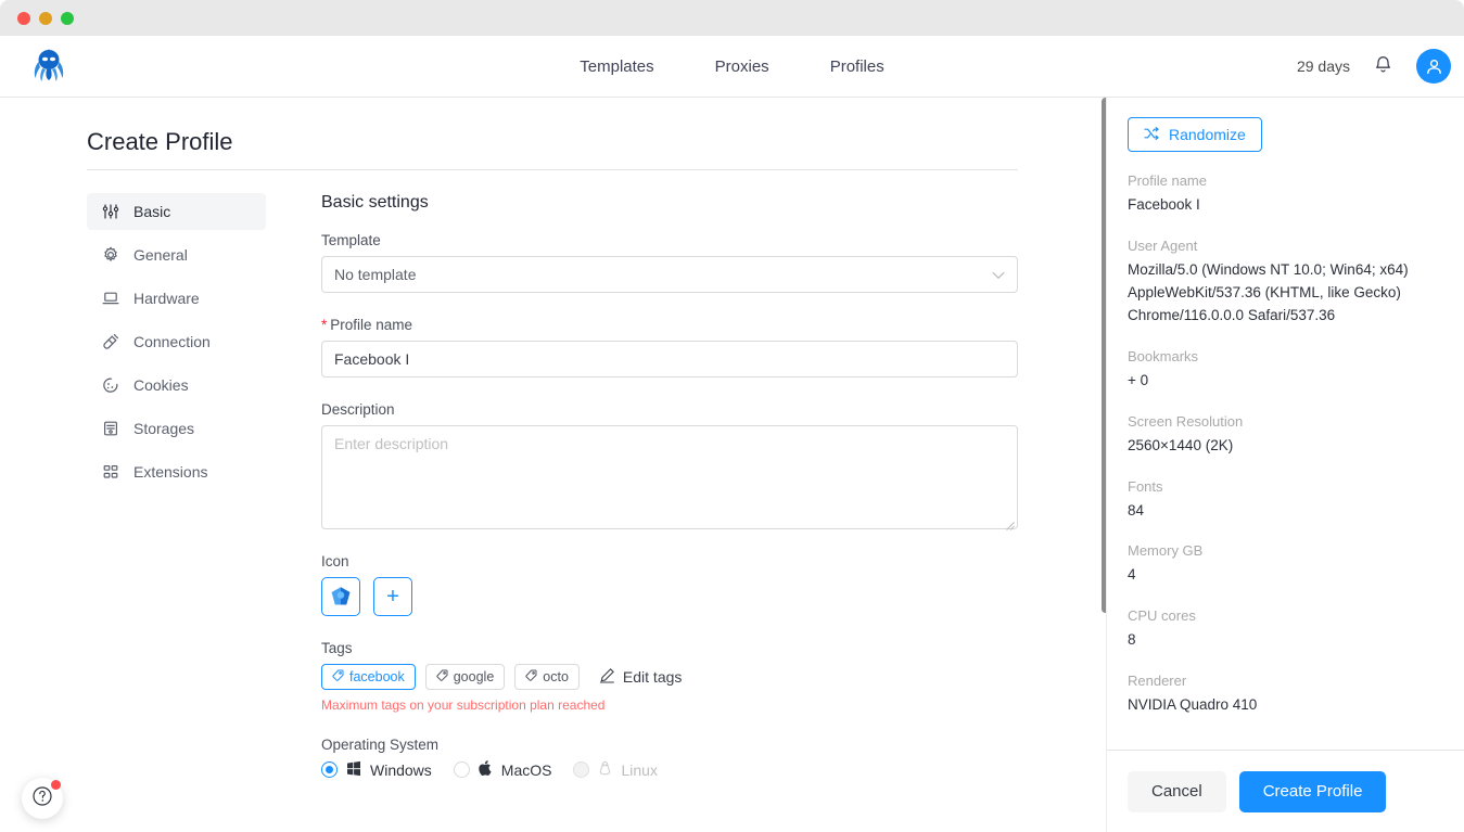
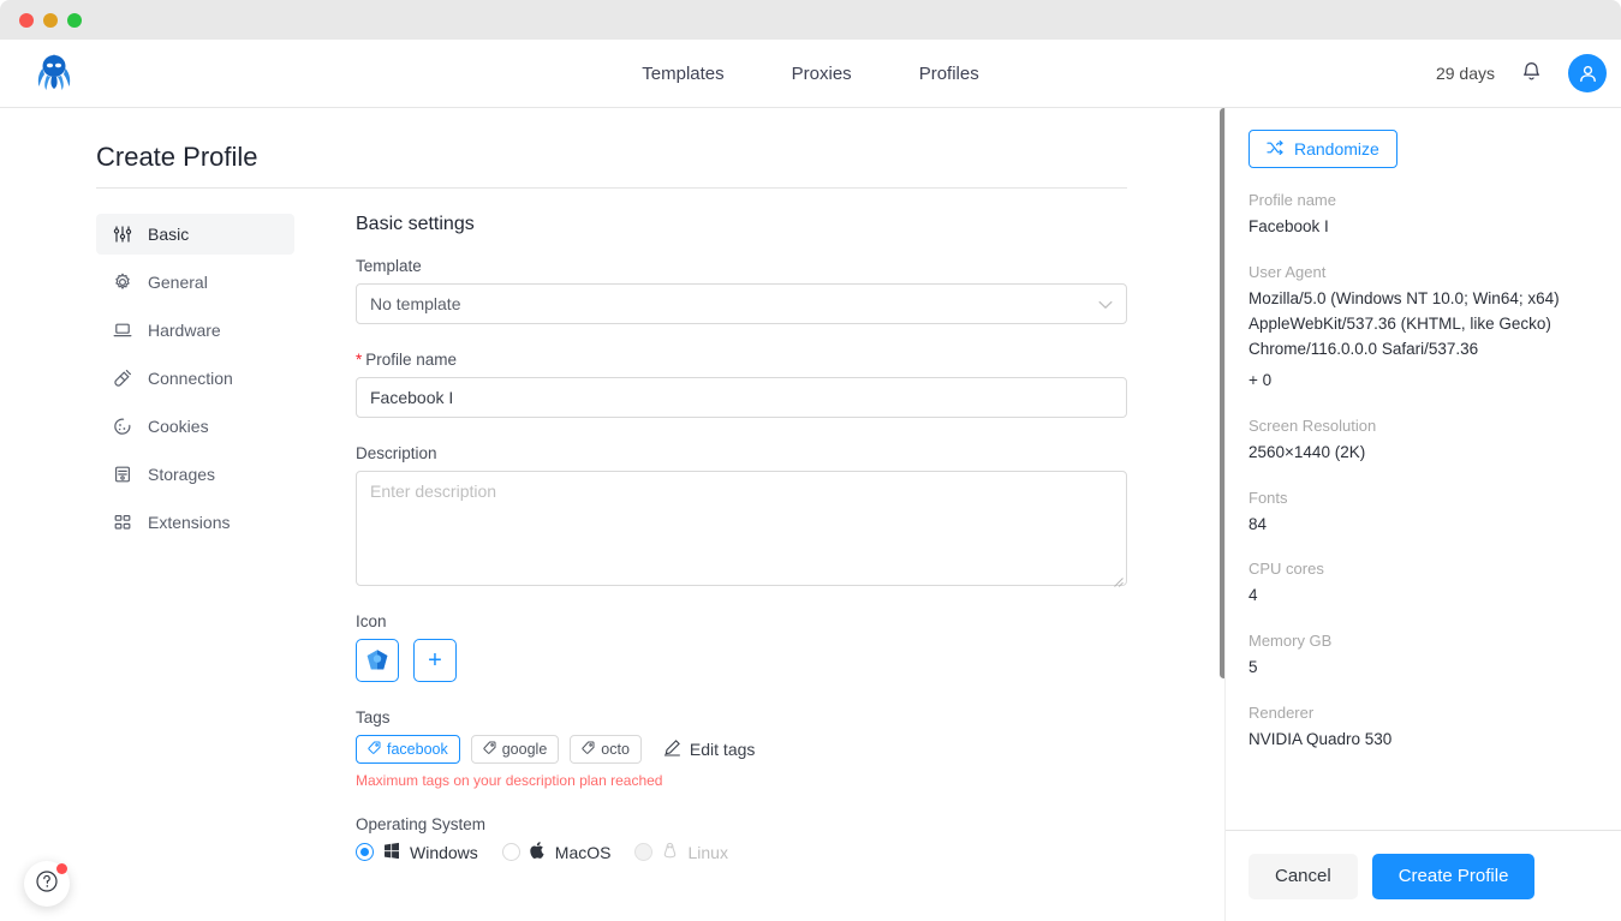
  Templates
  Proxies
  Profiles
  29 days
  Create Profile
  Basic
  General
  Hardware
  Connection
  Cookies
  Storages
  Extensions
  Basic settings
  Template
  No template
  * Profile name
  Facebook I
  Description
  Enter description
  Icon
  +
  Tags
  facebook
  google
  octo
  Edit tags
- Maximum tags on your subscription plan reached
+ Maximum tags on your description plan reached
  Operating System
  Windows
  MacOS
  Linux
  Randomize
  Profile name
  Facebook I
  User Agent
  Mozilla/5.0 (Windows NT 10.0; Win64; x64) AppleWebKit/537.36 (KHTML, like Gecko) Chrome/116.0.0.0 Safari/537.36
- Bookmarks
  + 0
  Screen Resolution
  2560×1440 (2K)
  Fonts
  84
- Memory GB
+ CPU cores
  4
- CPU cores
+ Memory GB
- 8
+ 5
  Renderer
- NVIDIA Quadro 410
+ NVIDIA Quadro 530
  Cancel
  Create Profile
